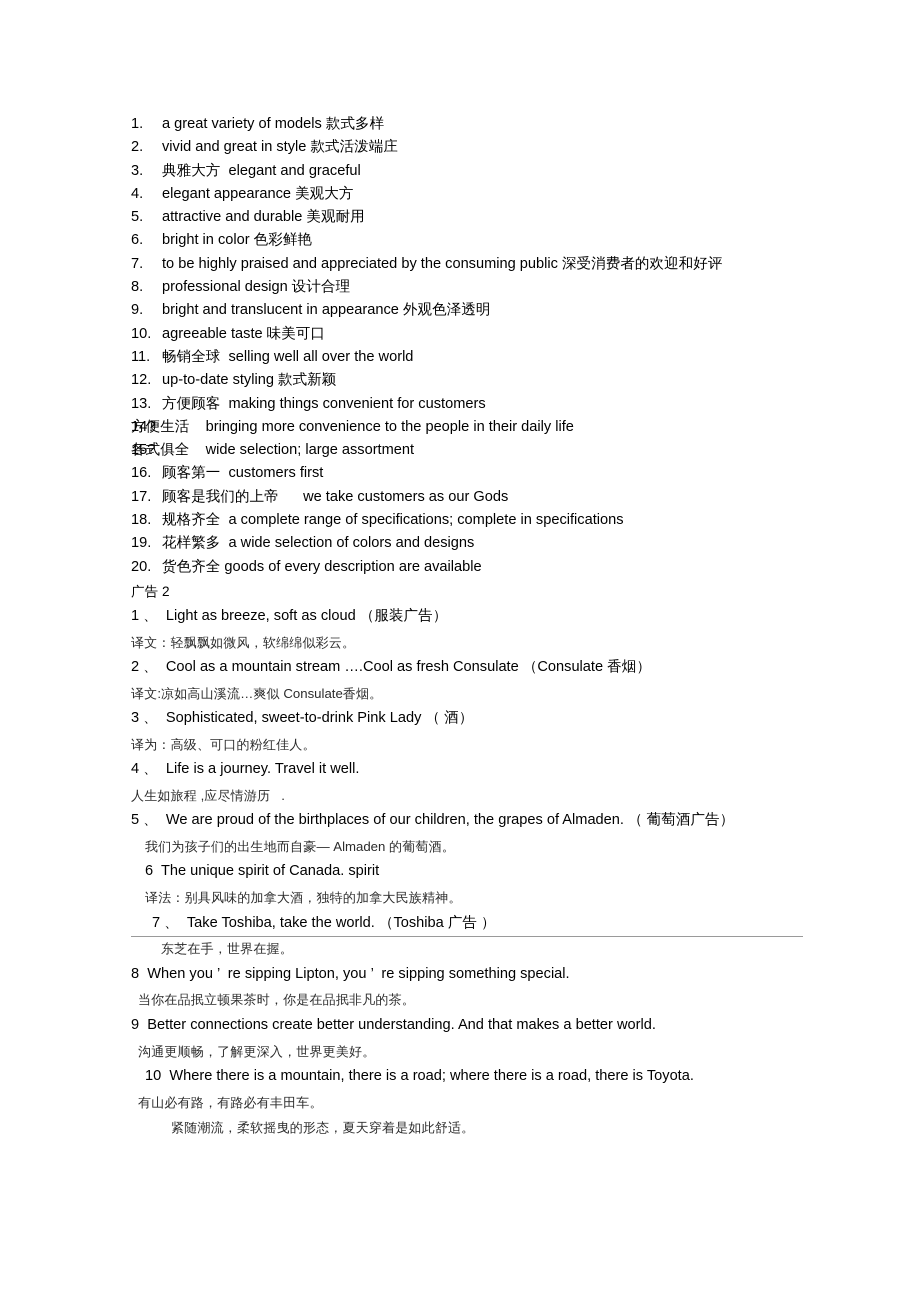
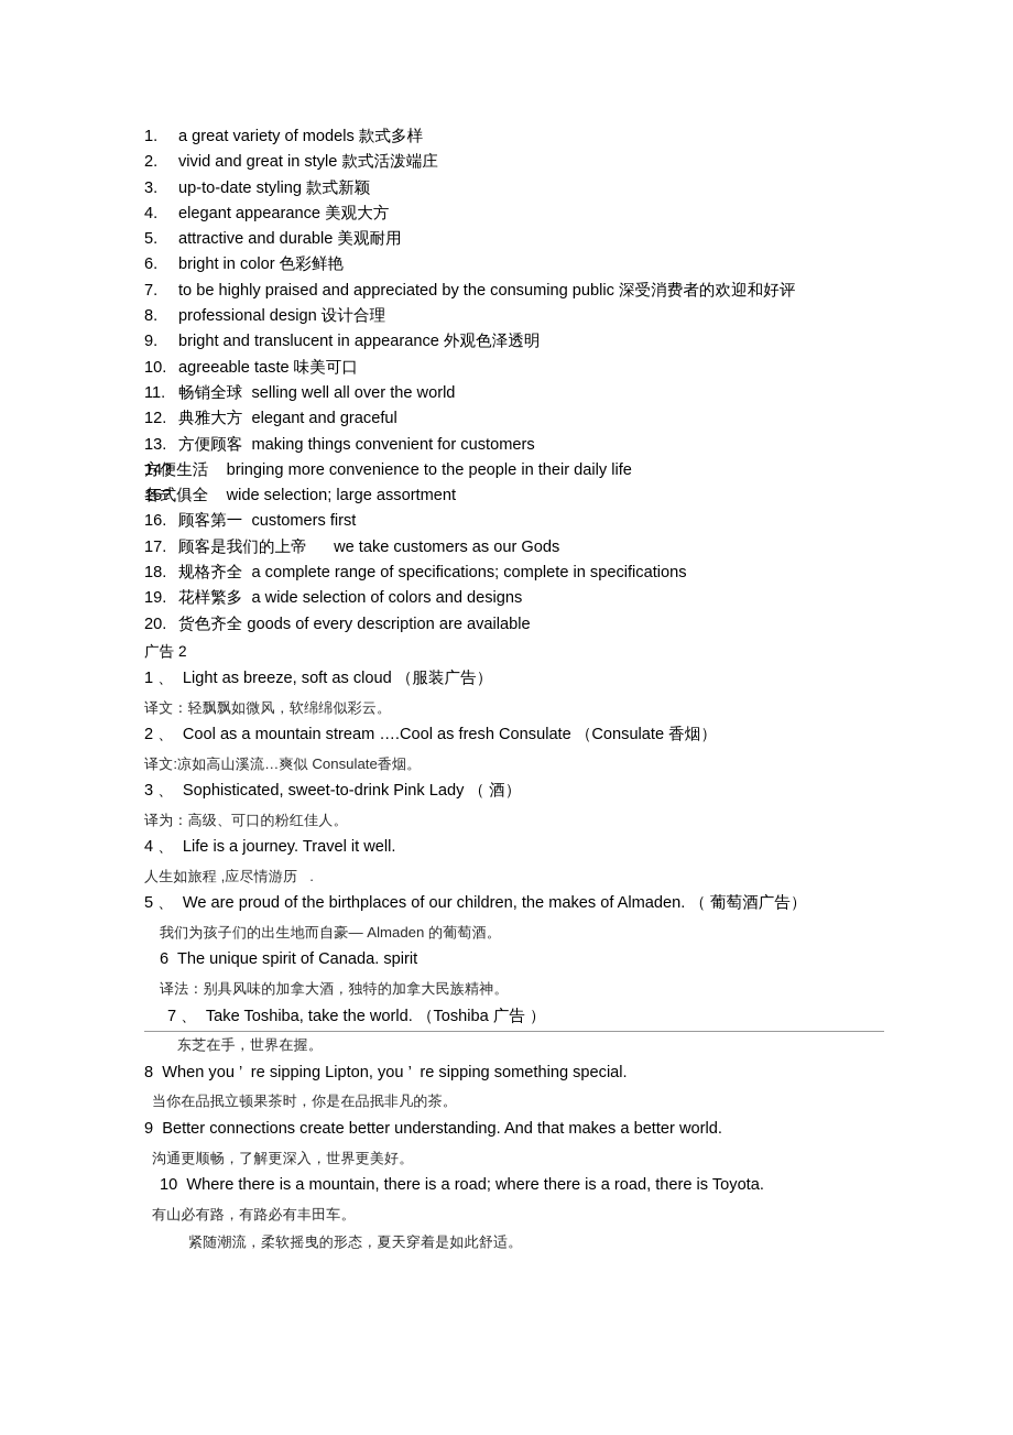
  1.
  a great variety of models 款式多样
  2.
  vivid and great in style 款式活泼端庄
  3.
- 典雅大方 elegant and graceful
+ up-to-date styling 款式新颖
  4.
  elegant appearance 美观大方
  5.
  attractive and durable 美观耐用
  6.
  bright in color 色彩鲜艳
  7.
  to be highly praised and appreciated by the consuming public 深受消费者的欢迎和好评
  8.
  professional design 设计合理
  9.
  bright and translucent in appearance 外观色泽透明
  10.
  agreeable taste 味美可口
  11.
  畅销全球 selling well all over the world
  12.
- up-to-date styling 款式新颖
+ 典雅大方 elegant and graceful
  13.
  方便顾客 making things convenient for customers
  方便生活 bringing more convenience to the people in their daily life
  各式俱全 wide selection; large assortment
  16.
  顾客第一 customers first
  17.
  顾客是我们的上帝 we take customers as our Gods
  18.
  规格齐全 a complete range of specifications; complete in specifications
  19.
  花样繁多 a wide selection of colors and designs
  20.
  货色齐全 goods of every description are available
  广告 2
  1 、 Light as breeze, soft as cloud （服装广告）
  译文：轻飘飘如微风，软绵绵似彩云。
  2 、 Cool as a mountain stream ….Cool as fresh Consulate （Consulate 香烟）
  译文:凉如高山溪流…爽似 Consulate香烟。
  3 、 Sophisticated, sweet-to-drink Pink Lady （ 酒）
  译为：高级、可口的粉红佳人。
  4 、 Life is a journey. Travel it well.
  人生如旅程 ,应尽情游历 .
- 5 、 We are proud of the birthplaces of our children, the grapes of Almaden. （ 葡萄酒广告）
+ 5 、 We are proud of the birthplaces of our children, the makes of Almaden. （ 葡萄酒广告）
  我们为孩子们的出生地而自豪— Almaden 的葡萄酒。
  6 The unique spirit of Canada. spirit
  译法：别具风味的加拿大酒，独特的加拿大民族精神。
  7 、 Take Toshiba, take the world. （Toshiba 广告 ）
  东芝在手，世界在握。
  8 When you ’ re sipping Lipton, you ’ re sipping something special.
  当你在品抿立顿果茶时，你是在品抿非凡的茶。
  9 Better connections create better understanding. And that makes a better world.
  沟通更顺畅，了解更深入，世界更美好。
  10 Where there is a mountain, there is a road; where there is a road, there is Toyota.
  有山必有路，有路必有丰田车。
  紧随潮流，柔软摇曳的形态，夏天穿着是如此舒适。
